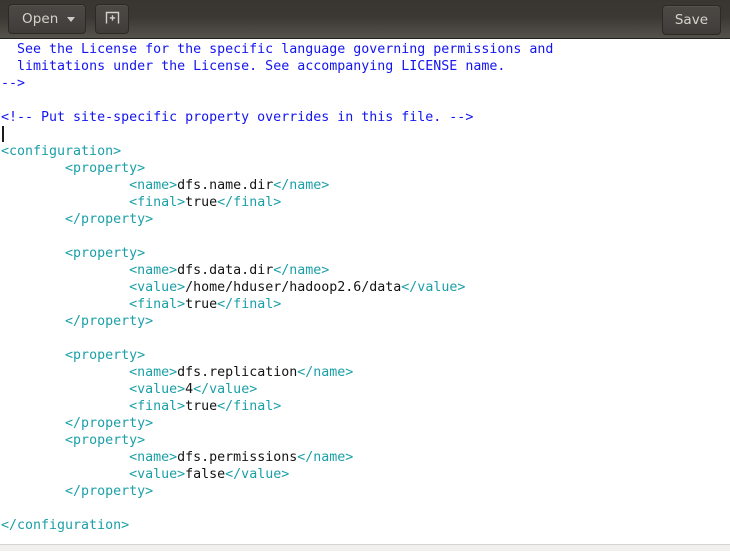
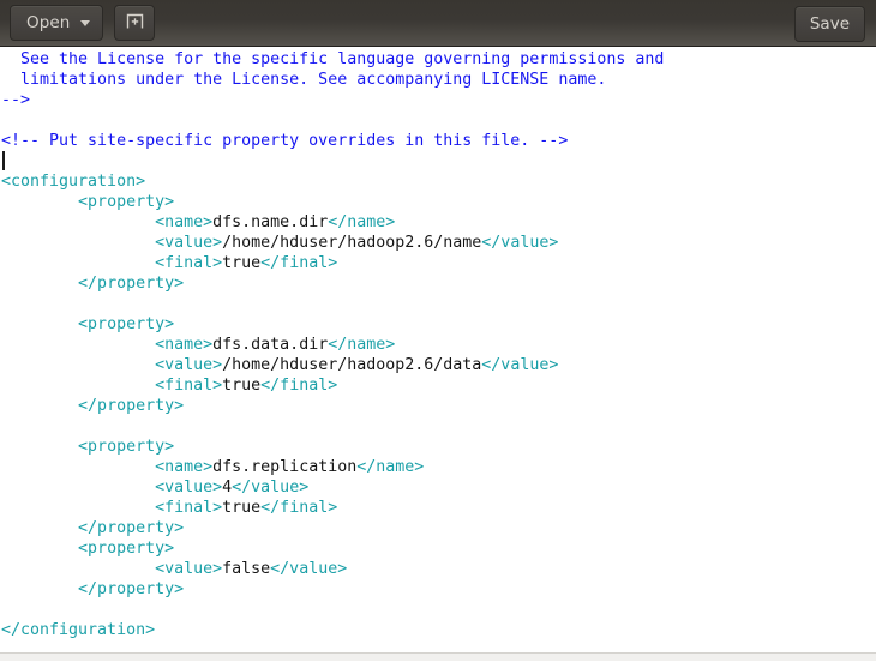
  Open
  Save
  See the License for the specific language governing permissions and
  limitations under the License. See accompanying LICENSE name.
  -->
  <!-- Put site-specific property overrides in this file. -->
  <configuration>
  <property>
  <name>dfs.name.dir</name>
+ <value>/home/hduser/hadoop2.6/name</value>
  <final>true</final>
  </property>
  <property>
  <name>dfs.data.dir</name>
  <value>/home/hduser/hadoop2.6/data</value>
  <final>true</final>
  </property>
  <property>
  <name>dfs.replication</name>
  <value>4</value>
  <final>true</final>
  </property>
  <property>
- <name>dfs.permissions</name>
  <value>false</value>
  </property>
  </configuration>
